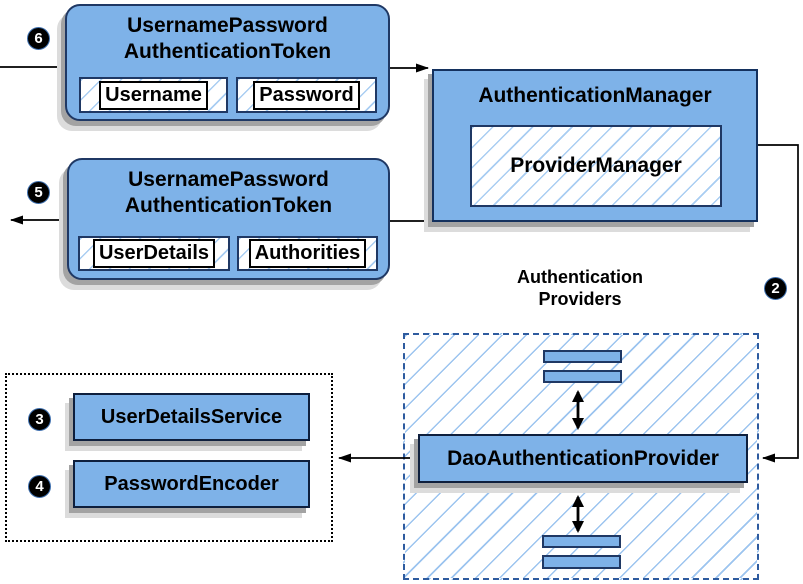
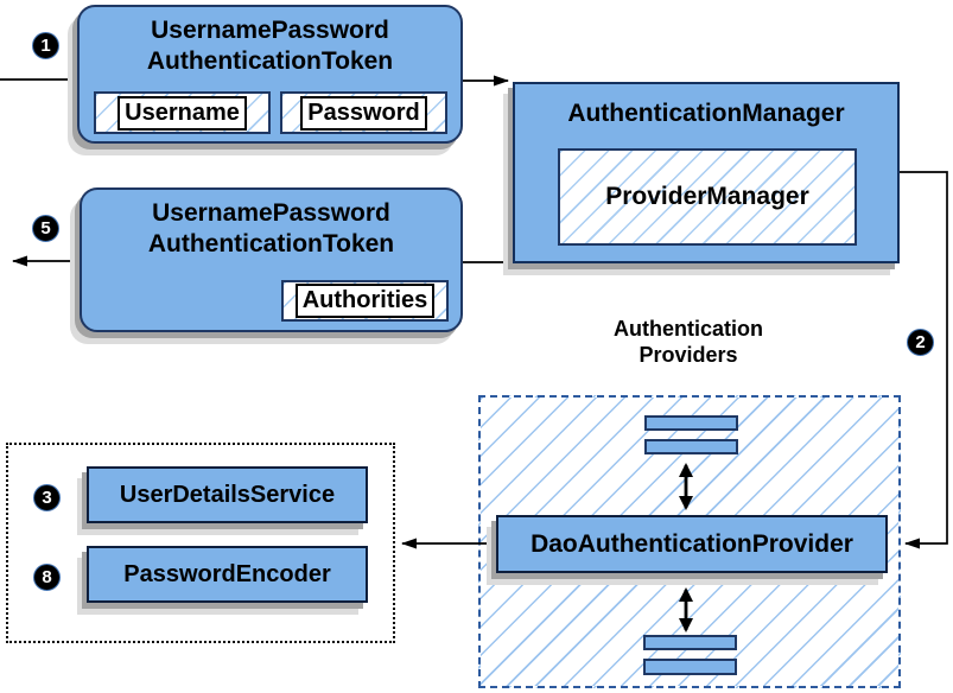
- 6
+ 1
  2
  3
- 4
+ 8
  5
  UsernamePassword
  AuthenticationToken
  Username
  Password
  UsernamePassword
  AuthenticationToken
- UserDetails
  Authorities
  AuthenticationManager
  ProviderManager
  Authentication
  Providers
  DaoAuthenticationProvider
  UserDetailsService
  PasswordEncoder
